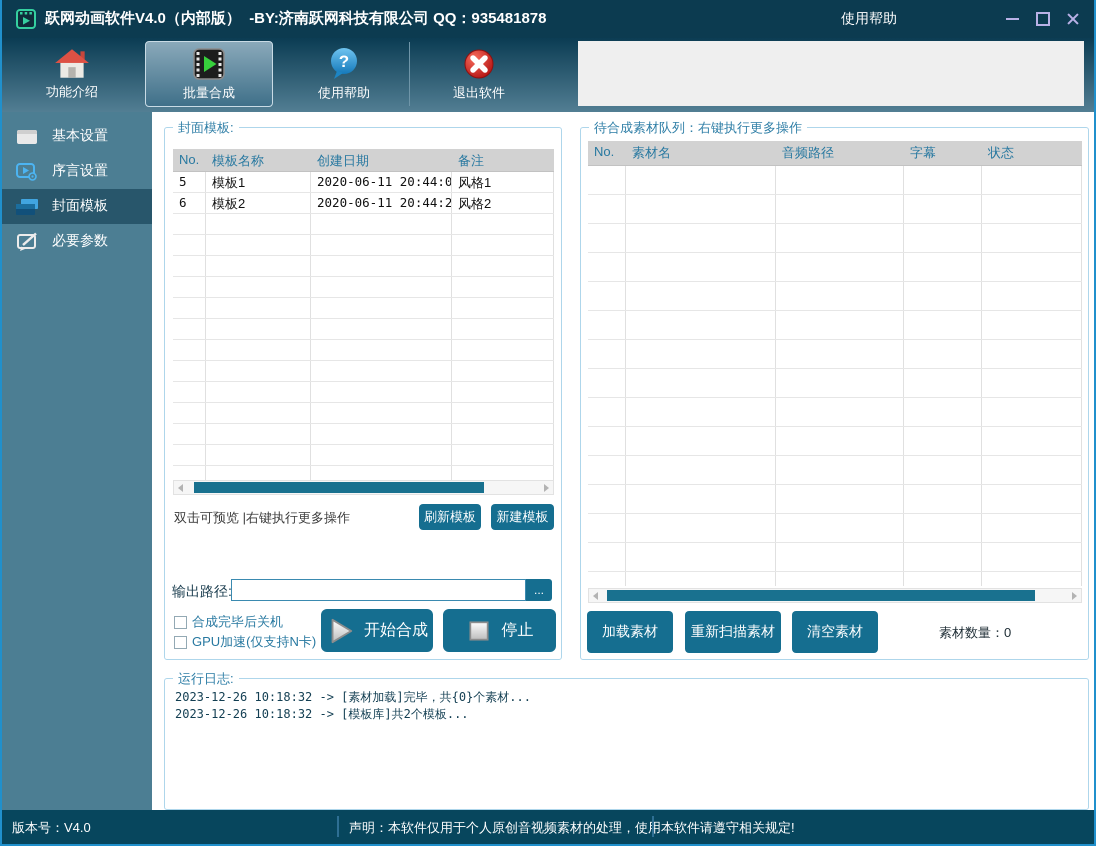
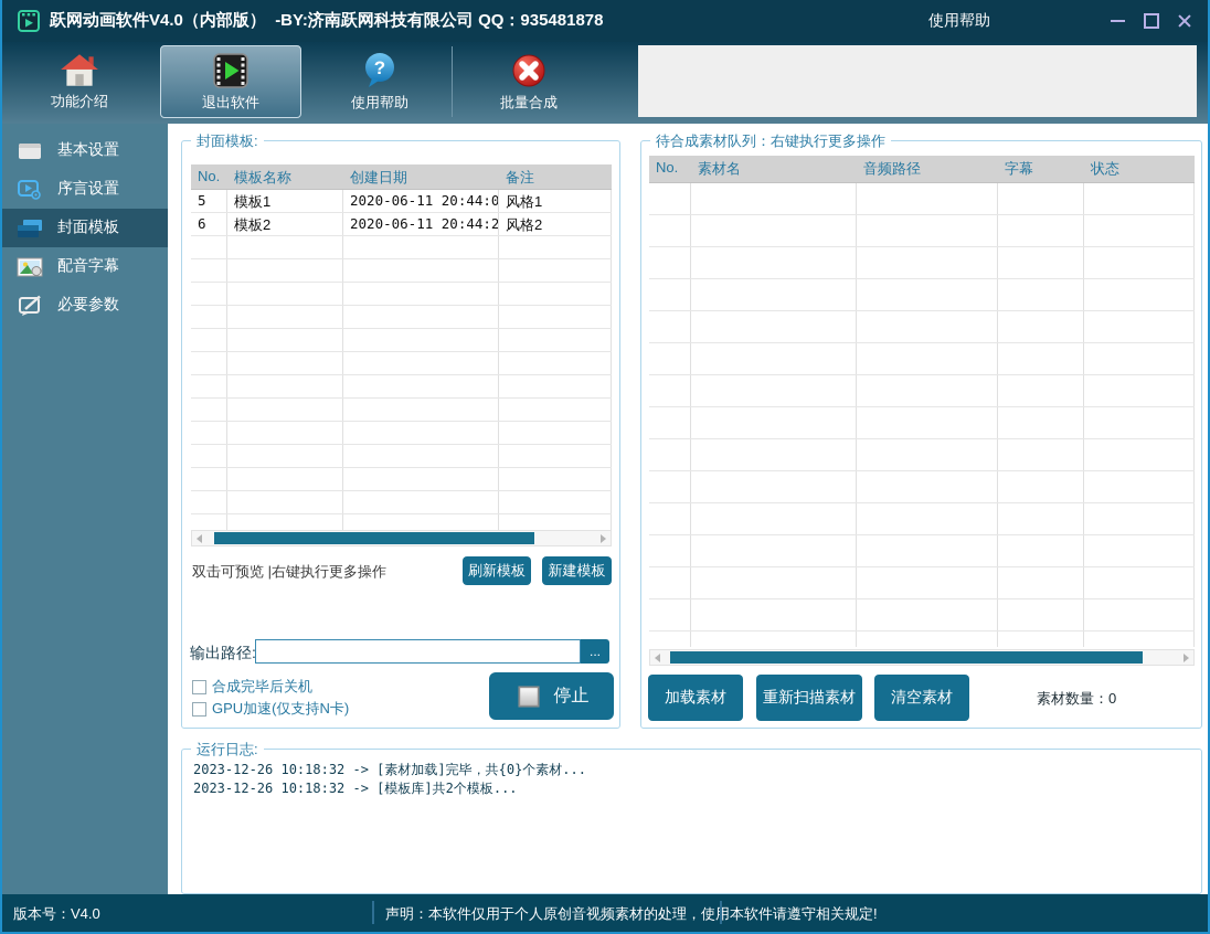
  跃网动画软件V4.0（内部版） -BY:济南跃网科技有限公司 QQ：935481878
  使用帮助
  功能介绍
- 批量合成
+ 退出软件
  ?
  使用帮助
- 退出软件
+ 批量合成
  基本设置
  序言设置
  封面模板
+ 配音字幕
  必要参数
  封面模板:
  No.
  模板名称
  创建日期
  备注
  5
  模板1
  2020-06-11 20:44:0
  风格1
  6
  模板2
  2020-06-11 20:44:2
  风格2
  双击可预览 |右键执行更多操作
  刷新模板
  新建模板
  输出路径:
  ...
  合成完毕后关机
  GPU加速(仅支持N卡)
- 开始合成
  停止
  待合成素材队列：右键执行更多操作
  No.
  素材名
  音频路径
  字幕
  状态
  加载素材
  重新扫描素材
  清空素材
  素材数量：0
  运行日志:
  2023-12-26 10:18:32 -> [素材加载]完毕，共{0}个素材...
  2023-12-26 10:18:32 -> [模板库]共2个模板...
  版本号：V4.0
  声明：本软件仅用于个人原创音视频素材的处理，使用本软件请遵守相关规定!
